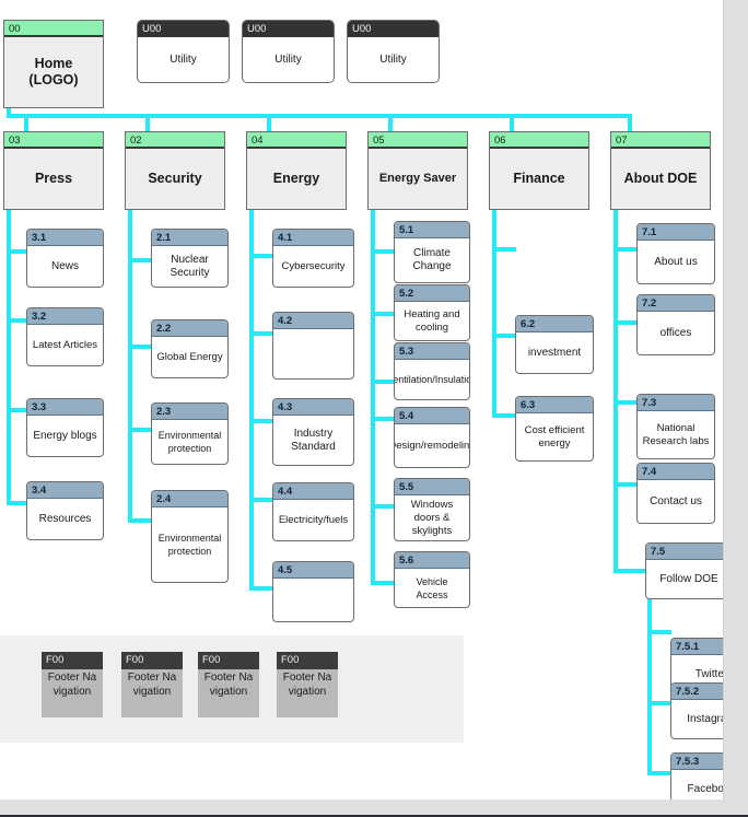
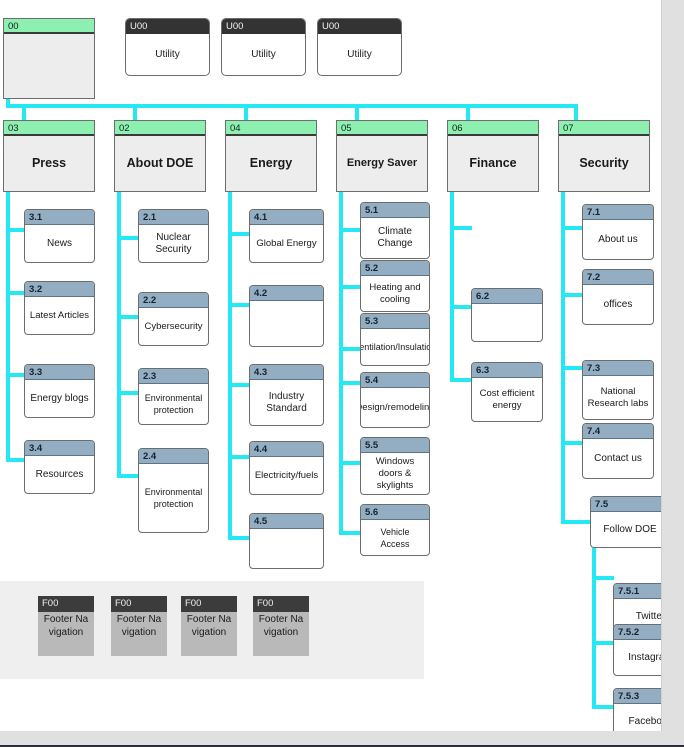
  00
- Home (LOGO)
  U00
  Utility
  U00
  Utility
  U00
  Utility
  03
  Press
  02
- Security
+ About DOE
  04
  Energy
  05
  Energy Saver
  06
  Finance
  07
- About DOE
+ Security
  3.1
  News
  3.2
  Latest Articles
  3.3
  Energy blogs
  3.4
  Resources
  2.1
  Nuclear Security
  2.2
- Global Energy
+ Cybersecurity
  2.3
  Environmental protection
  2.4
  Environmental protection
  4.1
- Cybersecurity
+ Global Energy
  4.2
  4.3
  Industry Standard
  4.4
  Electricity/fuels
  4.5
  5.1
  Climate Change
  5.2
  Heating and cooling
  5.3
  entilation/Insulatio
  5.4
  esign/remodelin
  5.5
  Windows doors & skylights
  5.6
  Vehicle Access
  6.2
- investment
  6.3
  Cost efficient energy
  7.1
  About us
  7.2
  offices
  7.3
  National Research labs
  7.4
  Contact us
  7.5
  Follow DOE
  7.5.1
  Twitte
  7.5.2
  Instagr
  7.5.3
  Facebo
  F00
  Footer Navigation
  F00
  Footer Navigation
  F00
  Footer Navigation
  F00
  Footer Navigation
